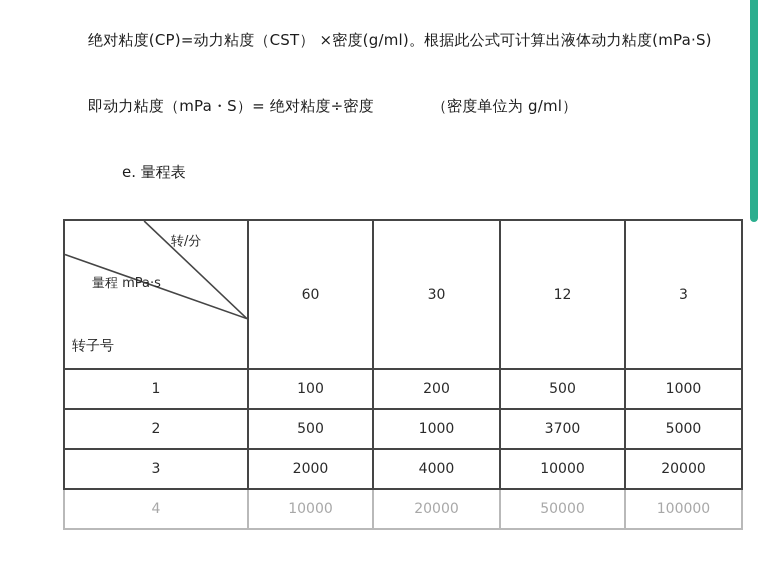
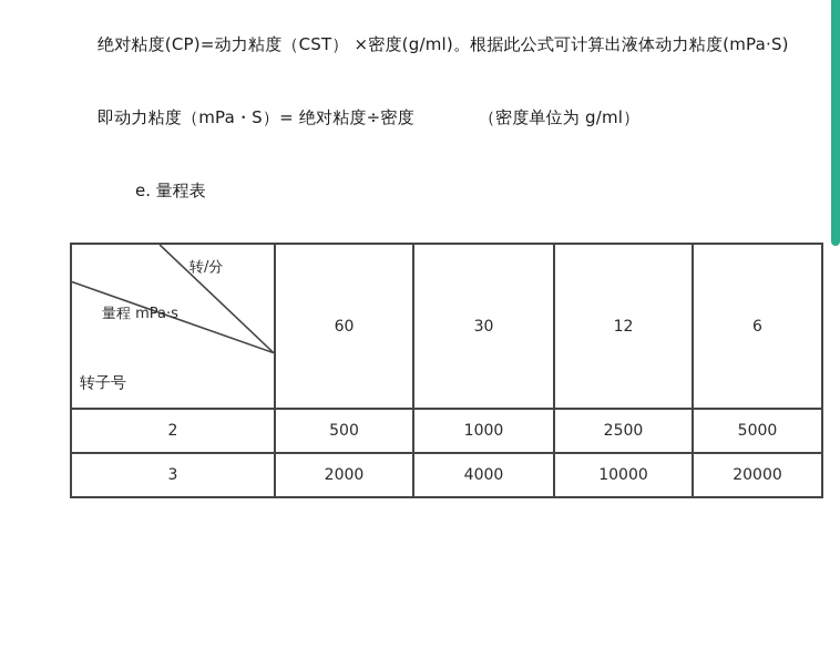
  绝对粘度(CP)=动力粘度（CST） ×密度(g/ml)。根据此公式可计算出液体动力粘度(mPa·S)
  即动力粘度（mPa・S）= 绝对粘度÷密度 （密度单位为 g/ml）
  e. 量程表
- 转/分 量程 mPa·s 转子号	60	30	12	3
+ 转/分 量程 mPa·s 转子号	60	30	12	6
- 1	100	200	500	1000
- 2	500	1000	3700	5000
+ 2	500	1000	2500	5000
  3	2000	4000	10000	20000
- 4	10000	20000	50000	100000
